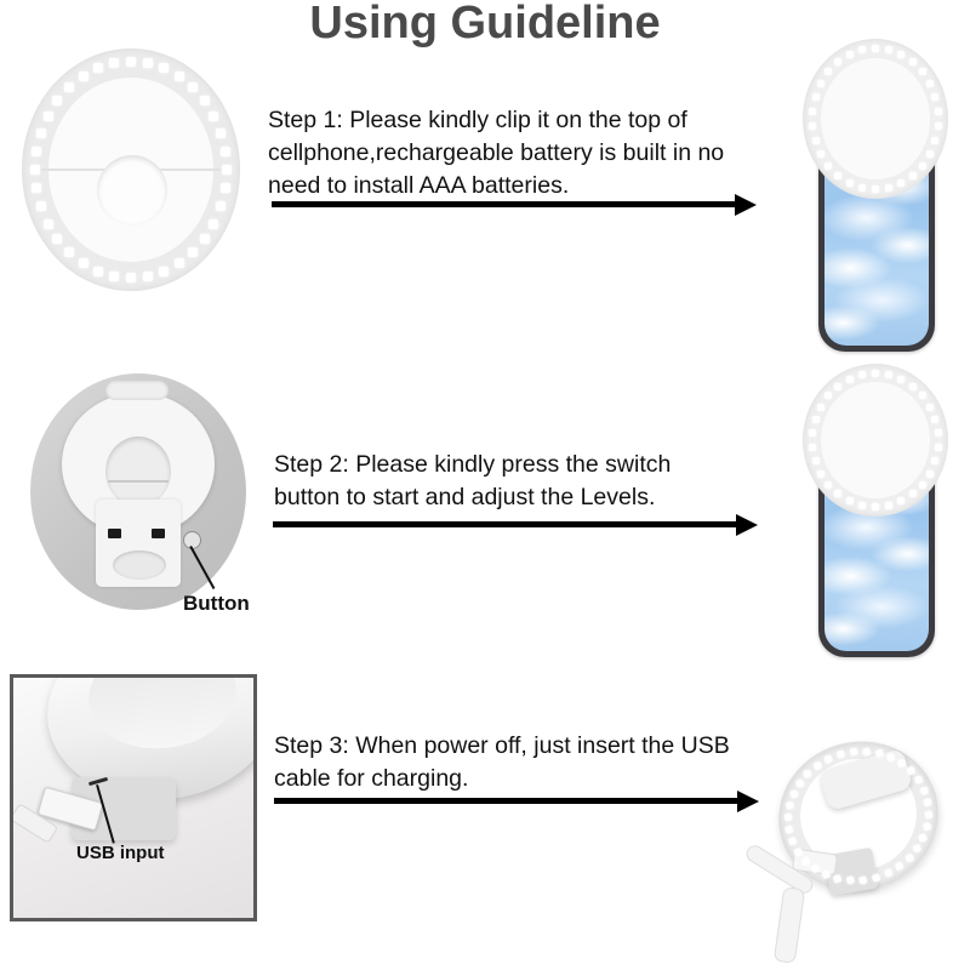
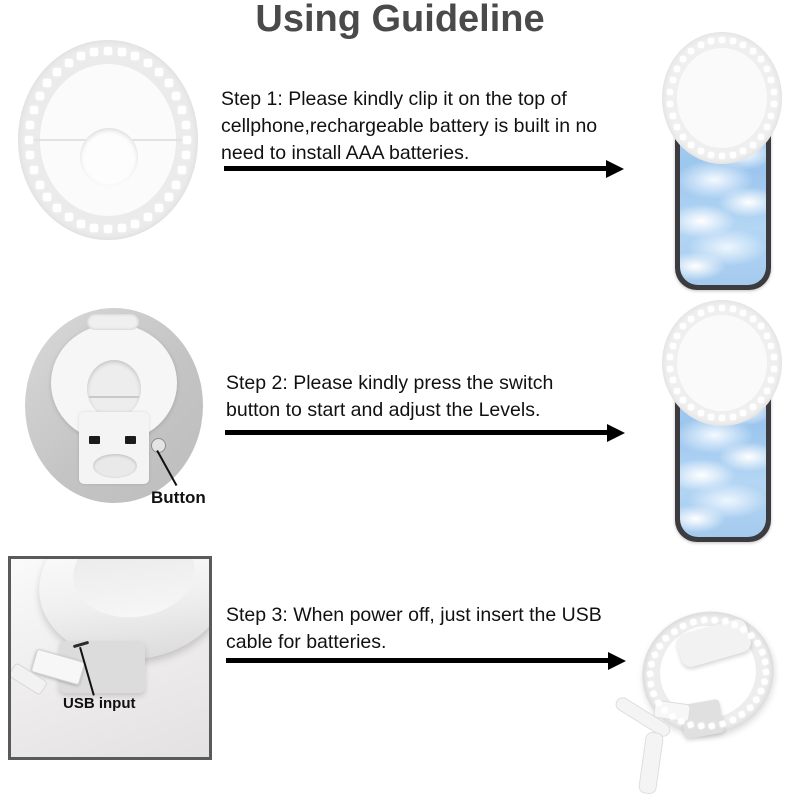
  Using Guideline
  Step 1: Please kindly clip it on the top of cellphone,rechargeable battery is built in no need to install AAA batteries.
  Button
  Step 2: Please kindly press the switch button to start and adjust the Levels.
  USB input
- Step 3: When power off, just insert the USB cable for charging.
+ Step 3: When power off, just insert the USB cable for batteries.
